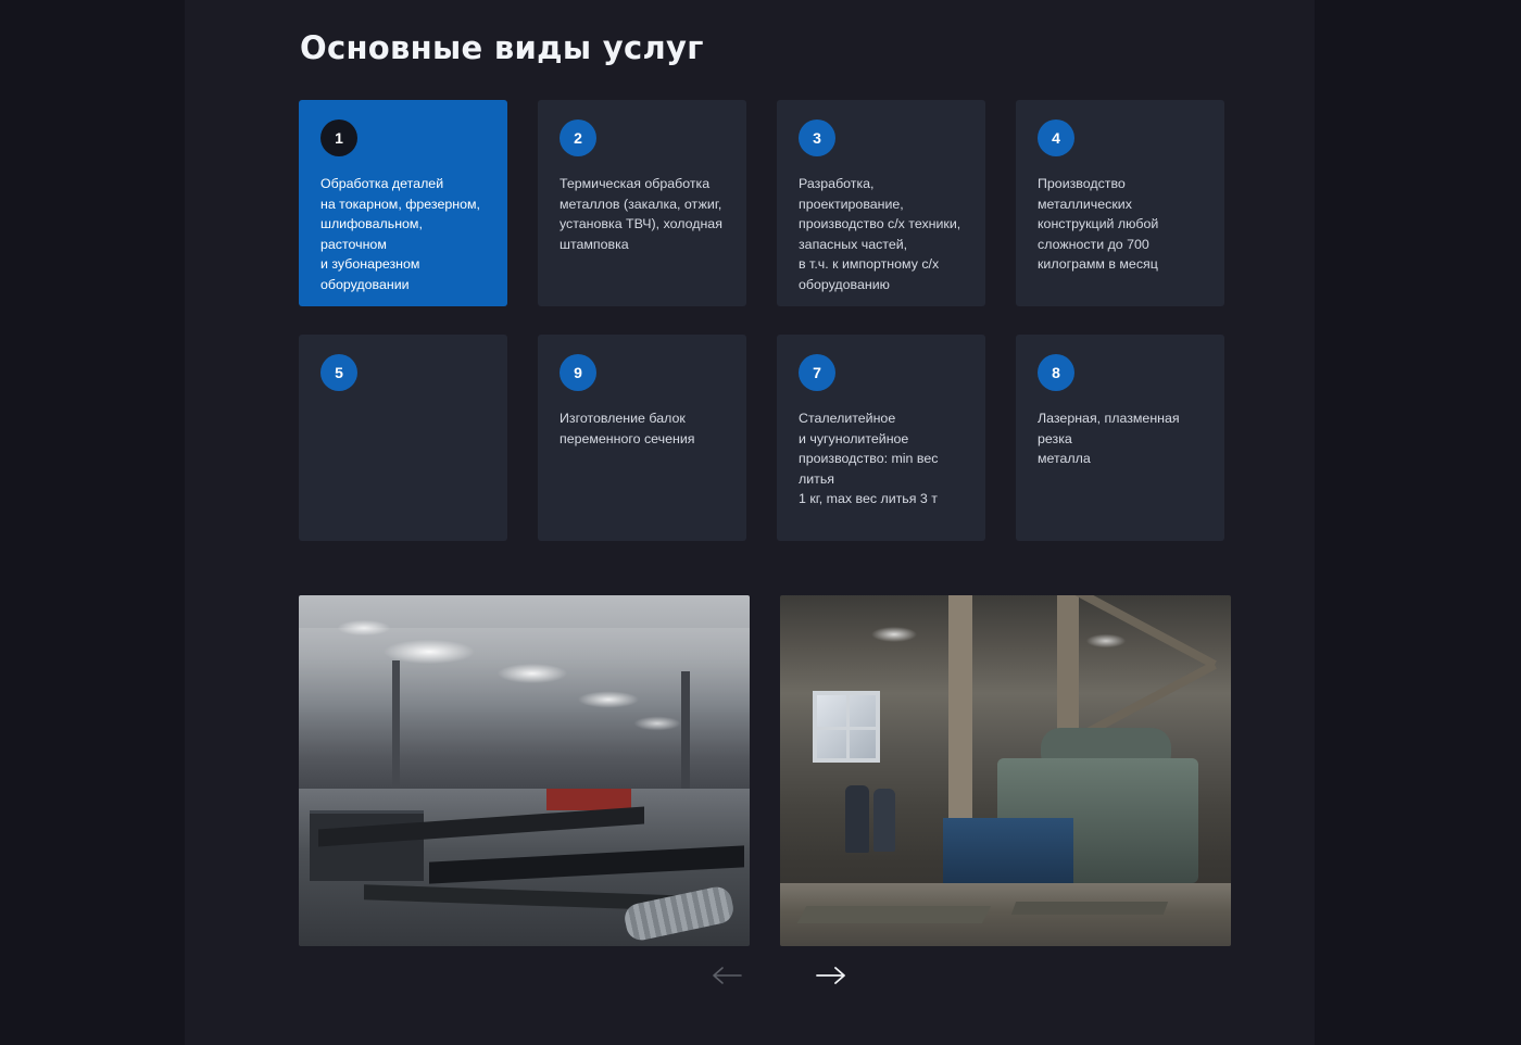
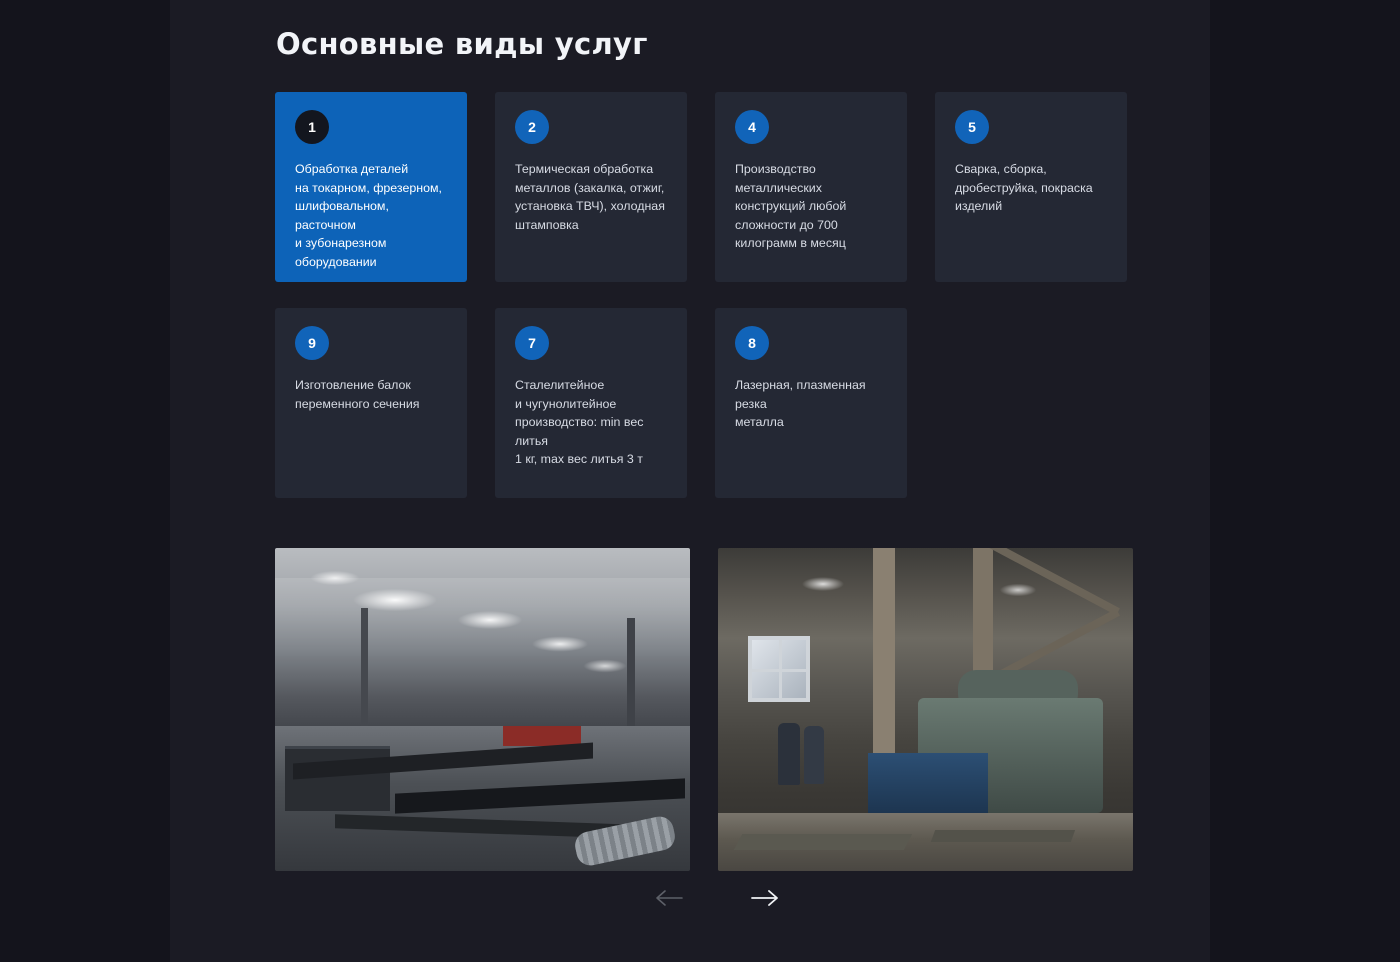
  Основные виды услуг
  1
  Обработка деталей
  на токарном, фрезерном,
  шлифовальном, расточном
  и зубонарезном
  оборудовании
  2
  Термическая обработка
  металлов (закалка, отжиг,
  установка ТВЧ), холодная
  штамповка
- 3
- Разработка,
- проектирование,
- производство с/х техники,
- запасных частей,
- в т.ч. к импортному с/х
- оборудованию
  4
  Производство
  металлических
  конструкций любой
  сложности до 700
  килограмм в месяц
  5
+ Сварка, сборка,
+ дробеструйка, покраска
+ изделий
  9
  Изготовление балок
  переменного сечения
  7
  Сталелитейное
  и чугунолитейное
  производство: min вес литья
  1 кг, max вес литья 3 т
  8
  Лазерная, плазменная резка
  металла
